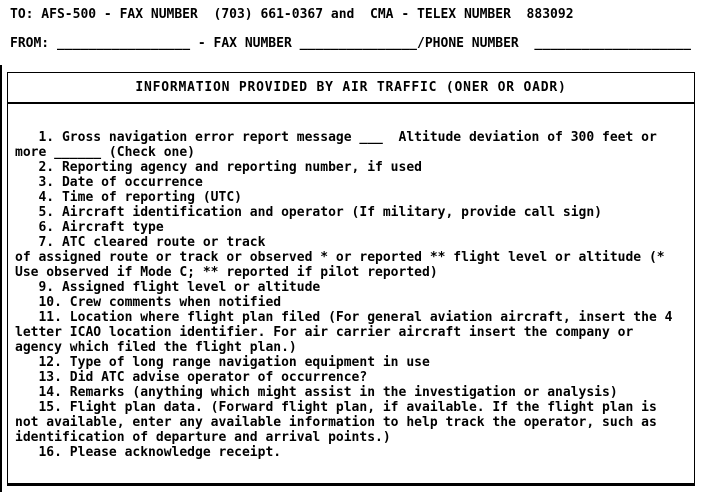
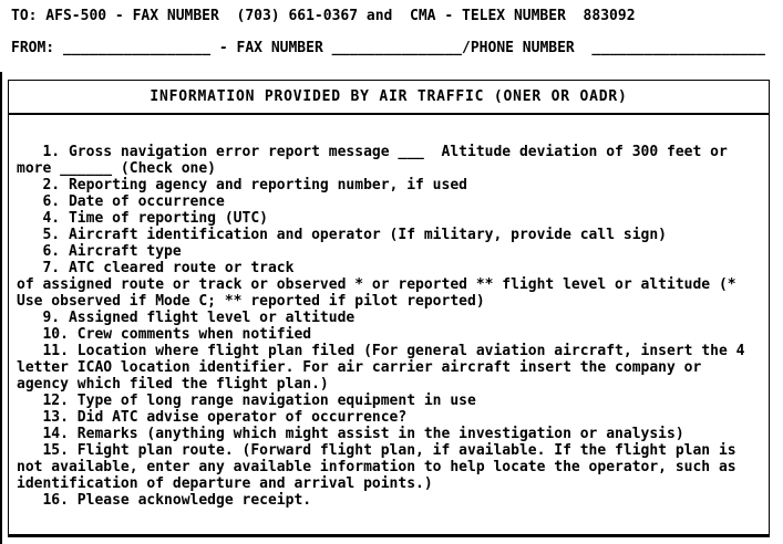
  TO: AFS-500 - FAX NUMBER (703) 661-0367 and CMA - TELEX NUMBER 883092
  FROM: _________________ - FAX NUMBER _______________/PHONE NUMBER ____________________
  INFORMATION PROVIDED BY AIR TRAFFIC (ONER OR OADR)
  1. Gross navigation error report message ___ Altitude deviation of 300 feet or
  more ______ (Check one)
  2. Reporting agency and reporting number, if used
- 3. Date of occurrence
+ 6. Date of occurrence
  4. Time of reporting (UTC)
  5. Aircraft identification and operator (If military, provide call sign)
  6. Aircraft type
  7. ATC cleared route or track
  of assigned route or track or observed * or reported ** flight level or altitude (*
  Use observed if Mode C; ** reported if pilot reported)
  9. Assigned flight level or altitude
  10. Crew comments when notified
  11. Location where flight plan filed (For general aviation aircraft, insert the 4
  letter ICAO location identifier. For air carrier aircraft insert the company or
  agency which filed the flight plan.)
  12. Type of long range navigation equipment in use
  13. Did ATC advise operator of occurrence?
  14. Remarks (anything which might assist in the investigation or analysis)
- 15. Flight plan data. (Forward flight plan, if available. If the flight plan is
+ 15. Flight plan route. (Forward flight plan, if available. If the flight plan is
- not available, enter any available information to help track the operator, such as
+ not available, enter any available information to help locate the operator, such as
  identification of departure and arrival points.)
  16. Please acknowledge receipt.
